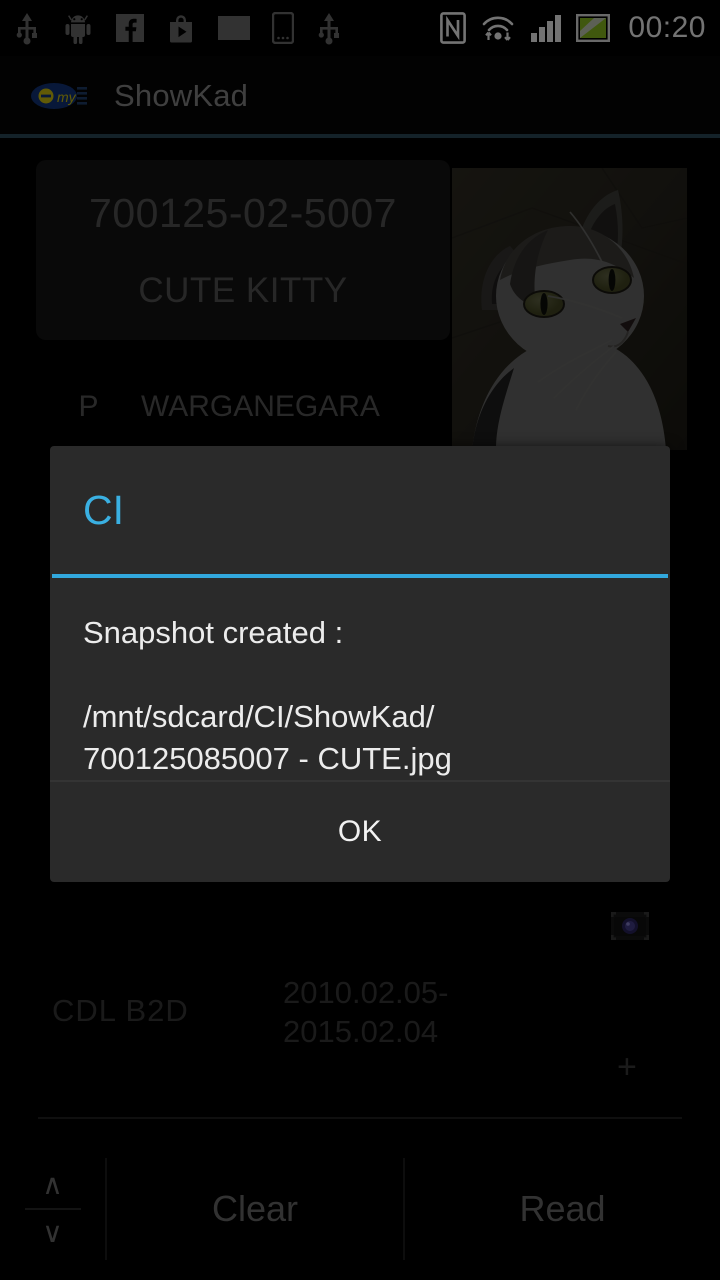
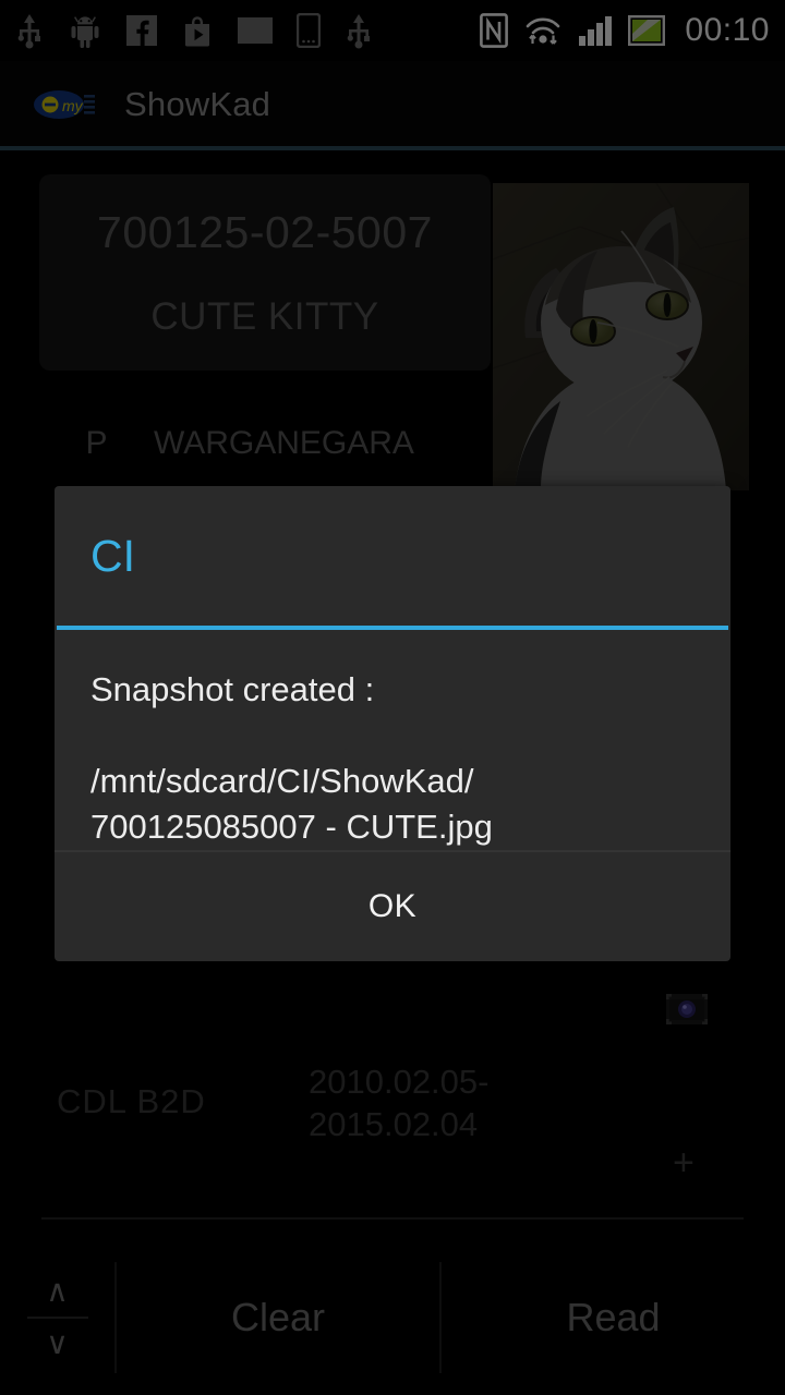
- 00:20
+ 00:10
  my
  ShowKad
  700125-02-5007
  CUTE KITTY
  P
  WARGANEGARA
  CDL B2D
  2010.02.05-2015.02.04
  +
  ∧
  ∨
  Clear
  Read
  CI
  Snapshot created :
  /mnt/sdcard/CI/ShowKad/
  700125085007 - CUTE.jpg
  OK
